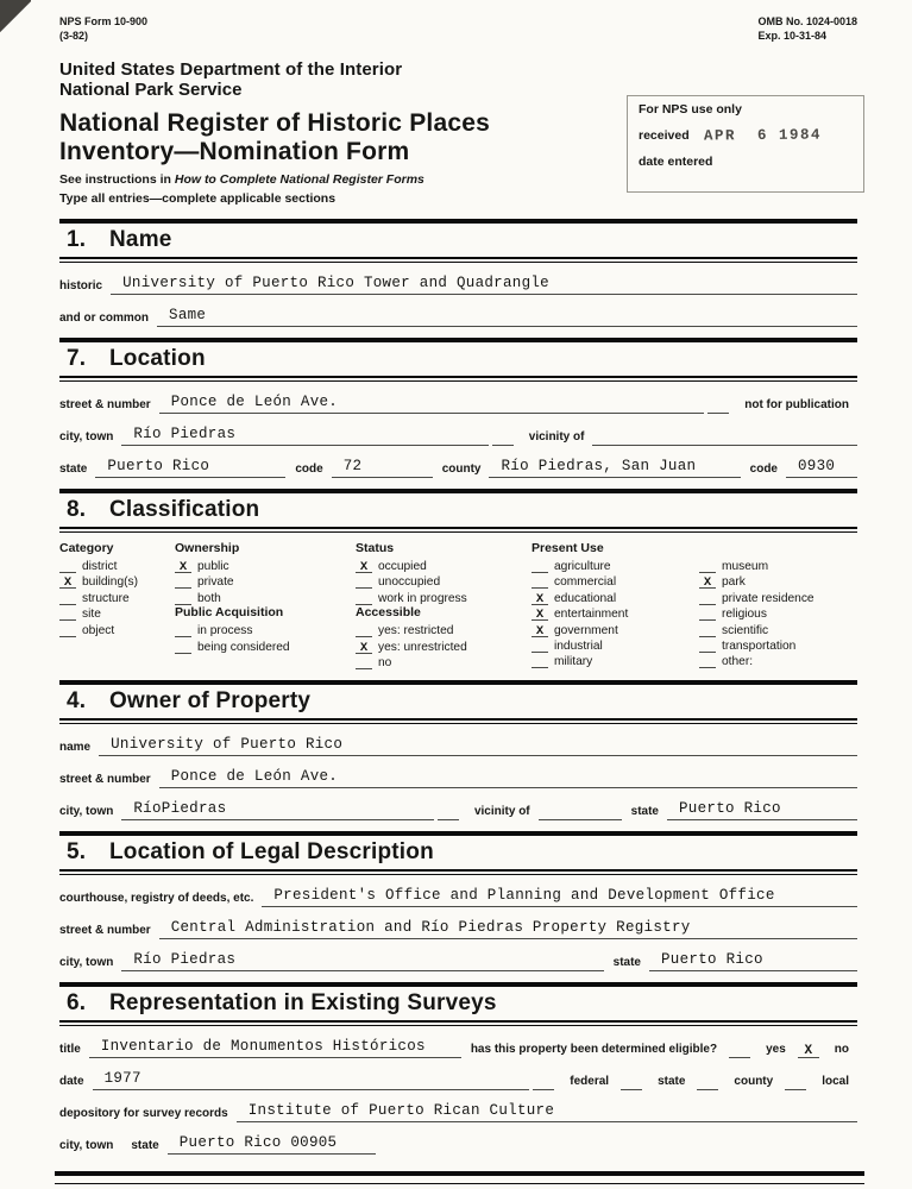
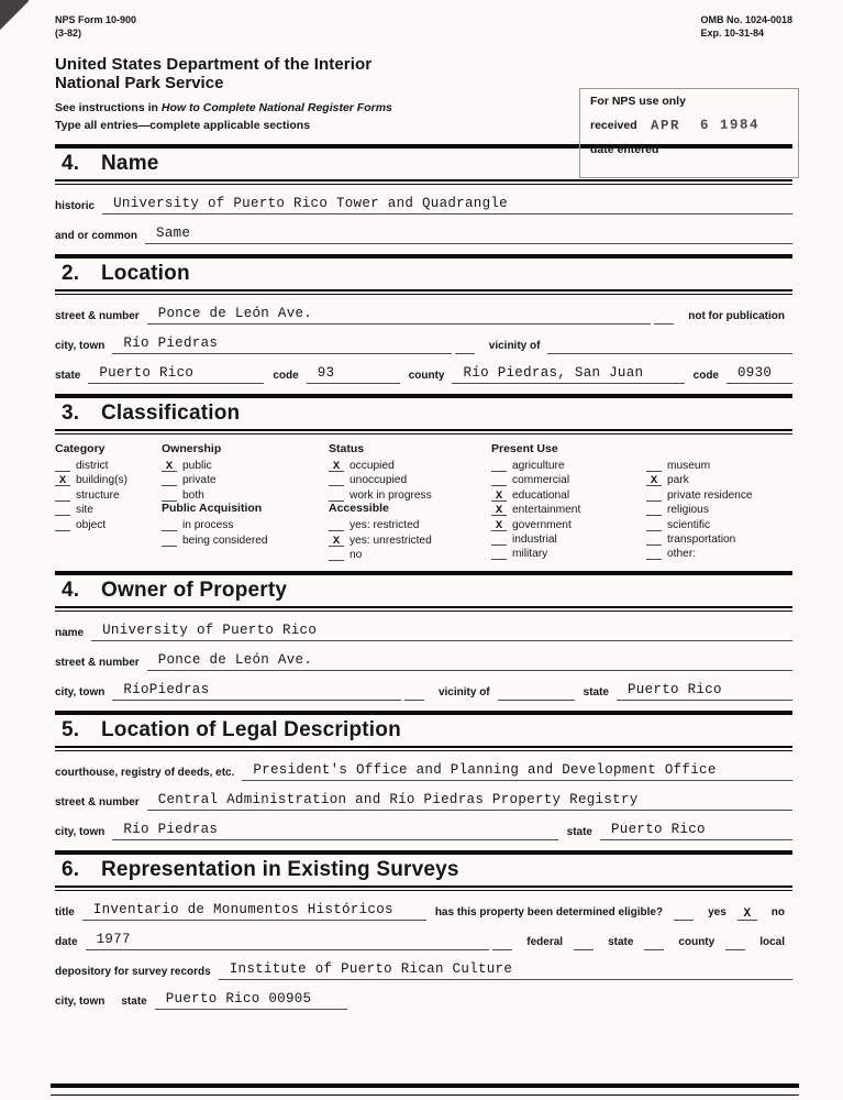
  NPS Form 10-900
  (3-82)
  OMB No. 1024-0018
  Exp. 10-31-84
  United States Department of the Interior
  National Park Service
- National Register of Historic Places
- Inventory—Nomination Form
  See instructions in How to Complete National Register Forms
  Type all entries—complete applicable sections
  For NPS use only
  received
  APR 6 1984
  date entered
- 1. Name
+ 4. Name
  historic
  University of Puerto Rico Tower and Quadrangle
  and or common
  Same
- 7. Location
+ 2. Location
  street & number
  Ponce de León Ave.
  not for publication
  city, town
  Río Piedras
  vicinity of
  state
  Puerto Rico
  code
- 72
+ 93
  county
  Río Piedras, San Juan
  code
  0930
- 8. Classification
+ 3. Classification
  Category
  district
  X
  building(s)
  structure
  site
  object
  Ownership
  X
  public
  private
  both
  Public Acquisition
  in process
  being considered
  Status
  X
  occupied
  unoccupied
  work in progress
  Accessible
  yes: restricted
  X
  yes: unrestricted
  no
  Present Use
  agriculture
  commercial
  X
  educational
  X
  entertainment
  X
  government
  industrial
  military
  museum
  X
  park
  private residence
  religious
  scientific
  transportation
  other:
  4. Owner of Property
  name
  University of Puerto Rico
  street & number
  Ponce de León Ave.
  city, town
  RíoPiedras
  vicinity of
  state
  Puerto Rico
  5. Location of Legal Description
  courthouse, registry of deeds, etc.
  President's Office and Planning and Development Office
  street & number
  Central Administration and Río Piedras Property Registry
  city, town
  Río Piedras
  state
  Puerto Rico
  6. Representation in Existing Surveys
  title
  Inventario de Monumentos Históricos
  has this property been determined eligible?
  yes
  X
  no
  date
  1977
  federal
  state
  county
  local
  depository for survey records
  Institute of Puerto Rican Culture
  city, town
  state
  Puerto Rico 00905
